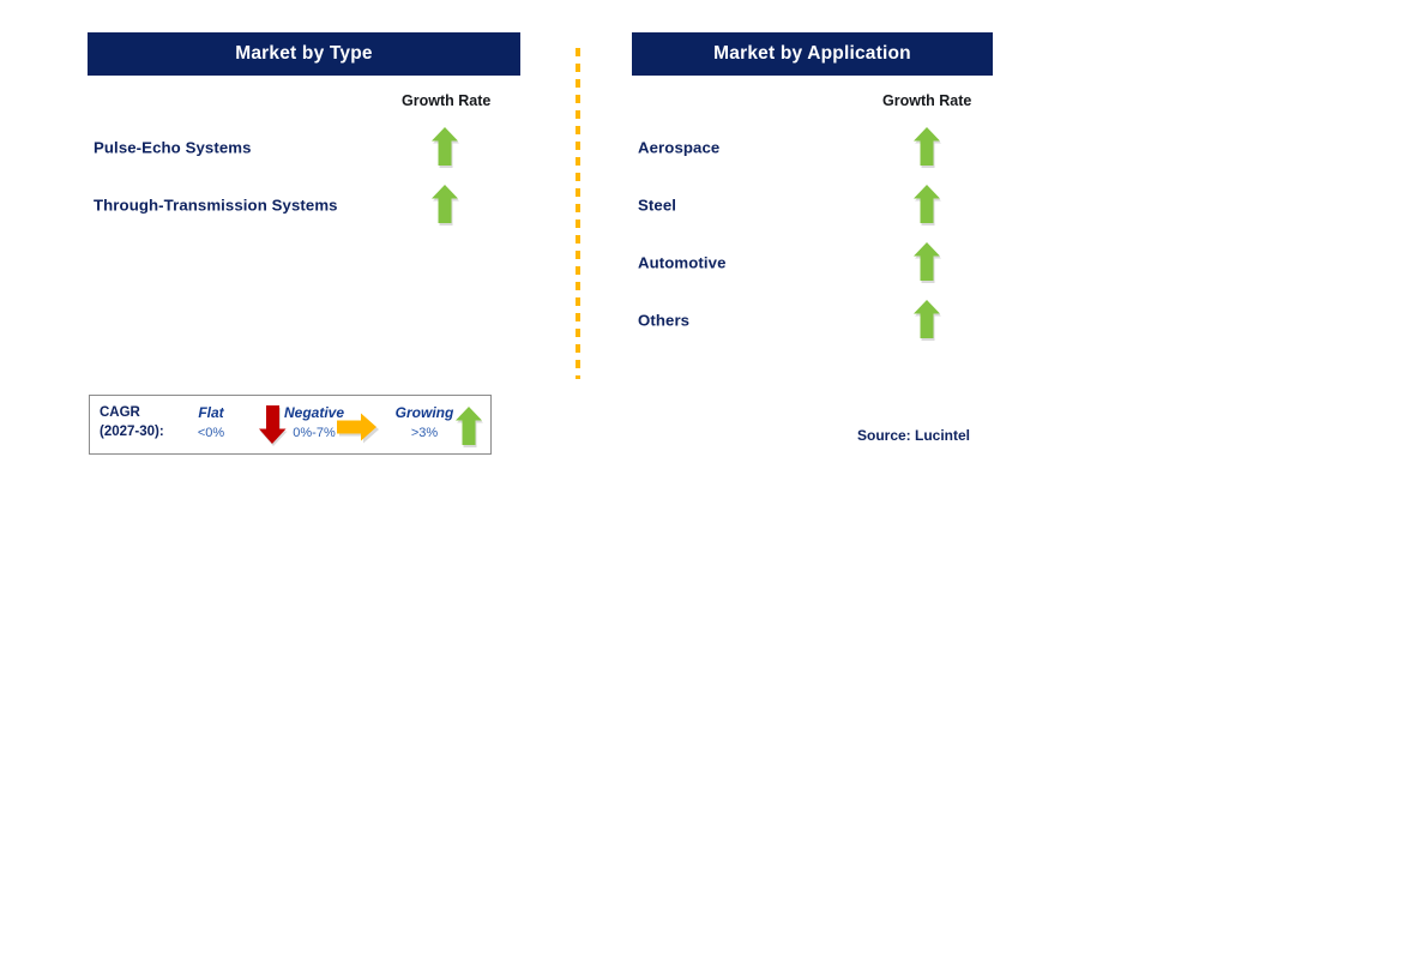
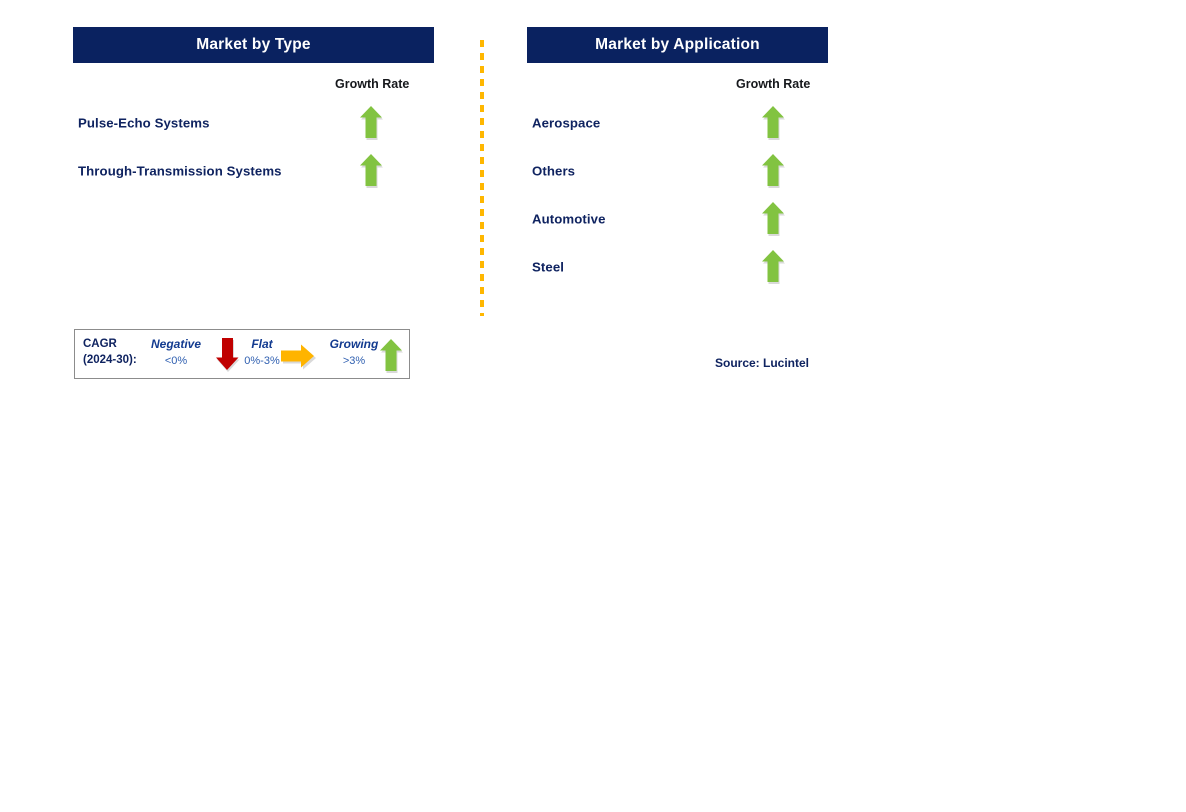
  Market by Type
  Growth Rate
  Pulse-Echo Systems
  Through-Transmission Systems
  Market by Application
  Growth Rate
  Aerospace
- Steel
+ Others
  Automotive
- Others
+ Steel
  CAGR
- (2027-30):
+ (2024-30):
- Flat
+ Negative
  <0%
- Negative
+ Flat
- 0%-7%
+ 0%-3%
  Growing
  >3%
  Source: Lucintel
